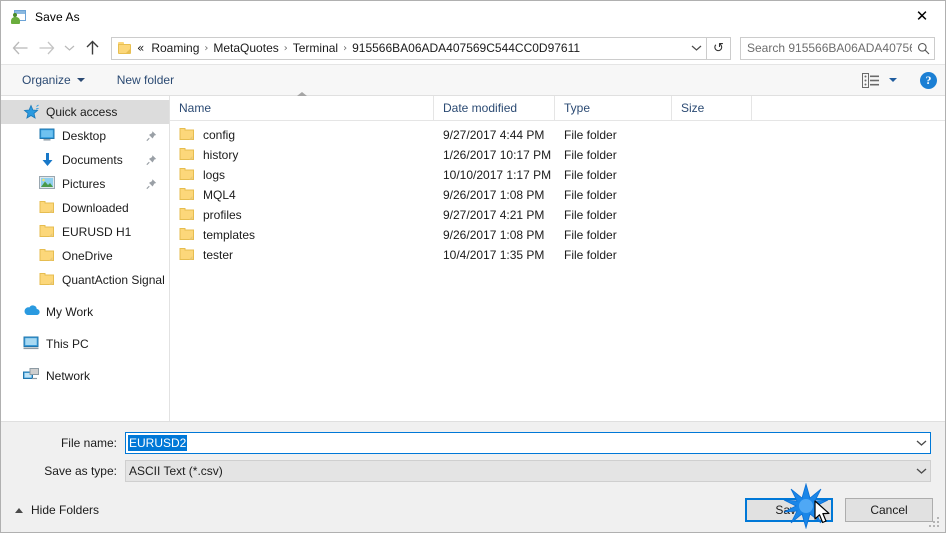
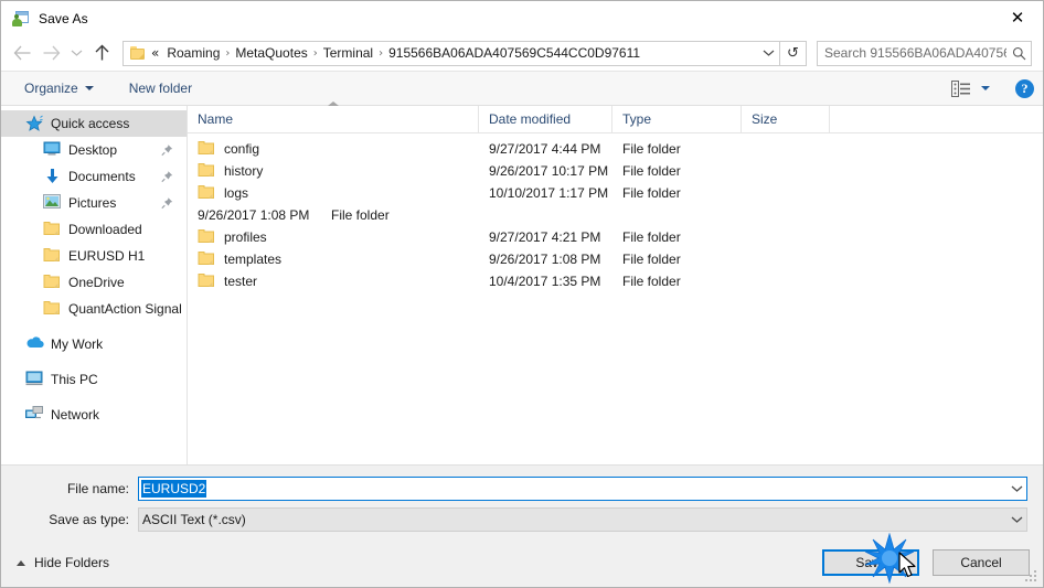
  Save As
  ✕
  «
  Roaming
  ›
  MetaQuotes
  ›
  Terminal
  ›
  915566BA06ADA407569C544CC0D97611
  ↺
  Search 915566BA06ADA4075
  Organize
  New folder
  ?
  Quick access
  Desktop
  Documents
  Pictures
  Downloaded
  EURUSD H1
  OneDrive
  QuantAction Signal
  My Work
  This PC
  Network
  Name
  Date modified
  Type
  Size
  config
  9/27/2017 4:44 PM
  File folder
  history
- 1/26/2017 10:17 PM
+ 9/26/2017 10:17 PM
  File folder
  logs
  10/10/2017 1:17 PM
  File folder
- MQL4
  9/26/2017 1:08 PM
  File folder
  profiles
  9/27/2017 4:21 PM
  File folder
  templates
  9/26/2017 1:08 PM
  File folder
  tester
  10/4/2017 1:35 PM
  File folder
  File name:
  EURUSD2
  Save as type:
  ASCII Text (*.csv)
  Hide Folders
  Cancel
